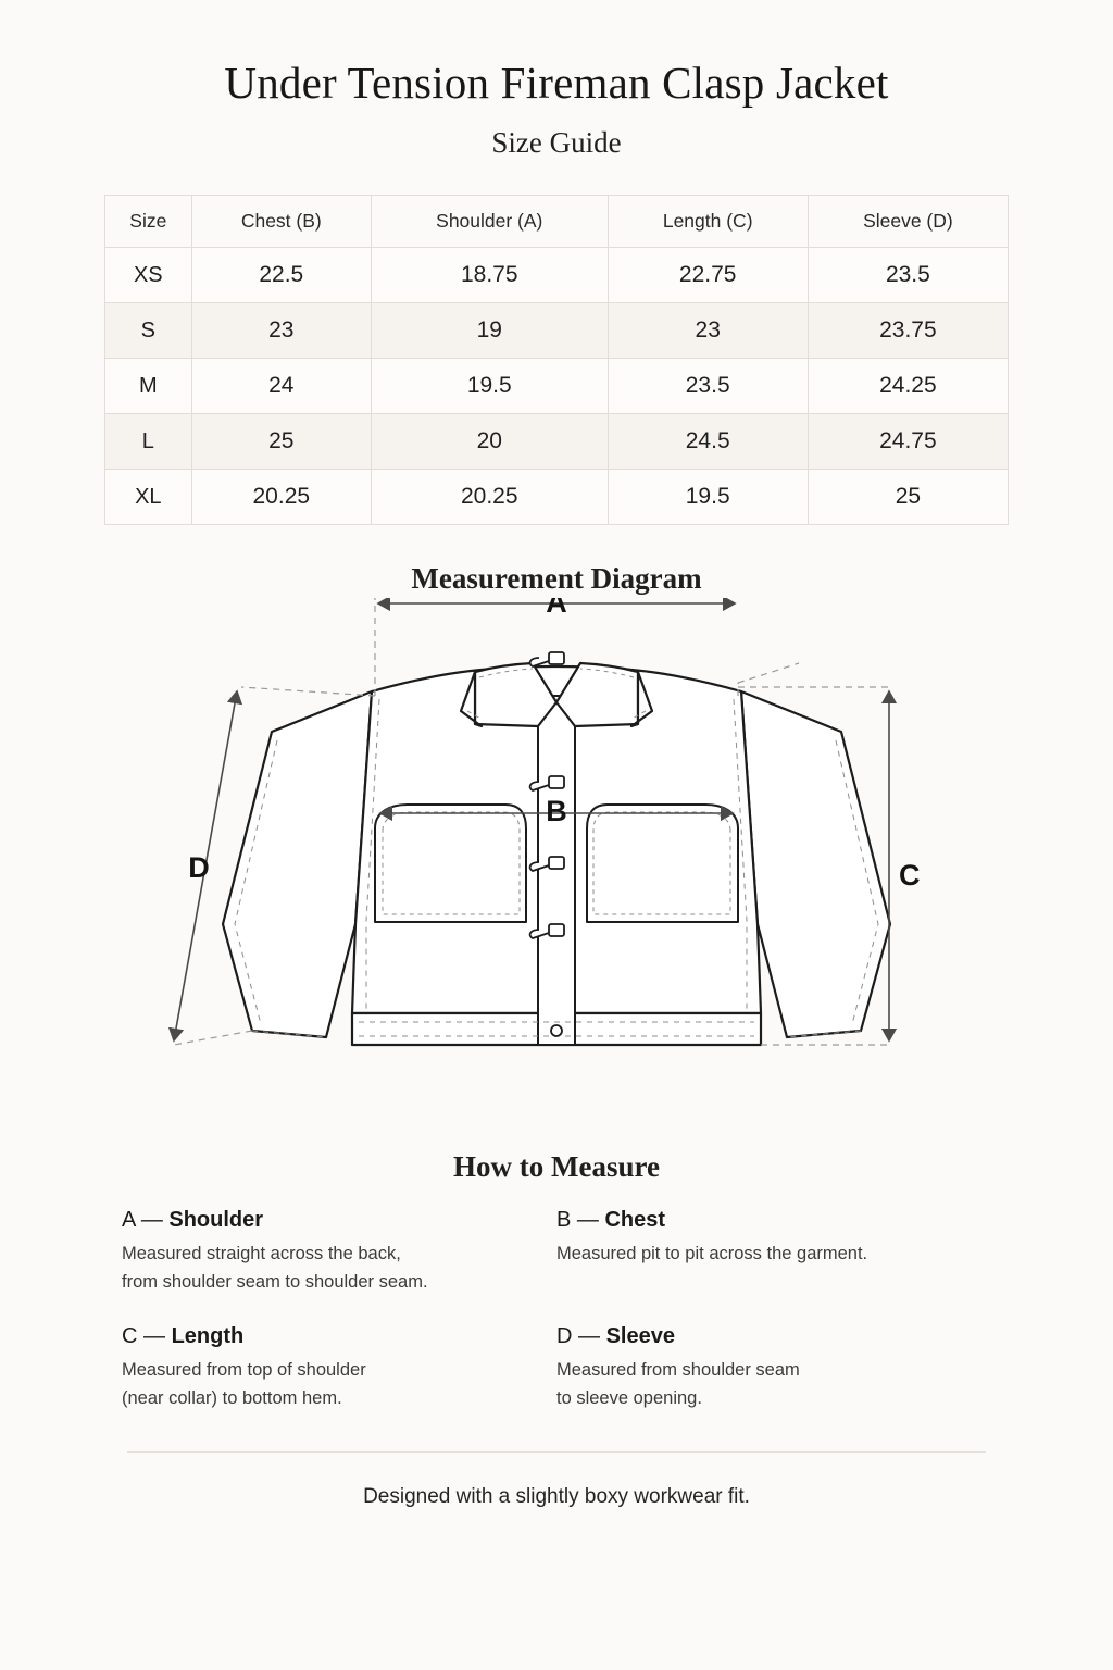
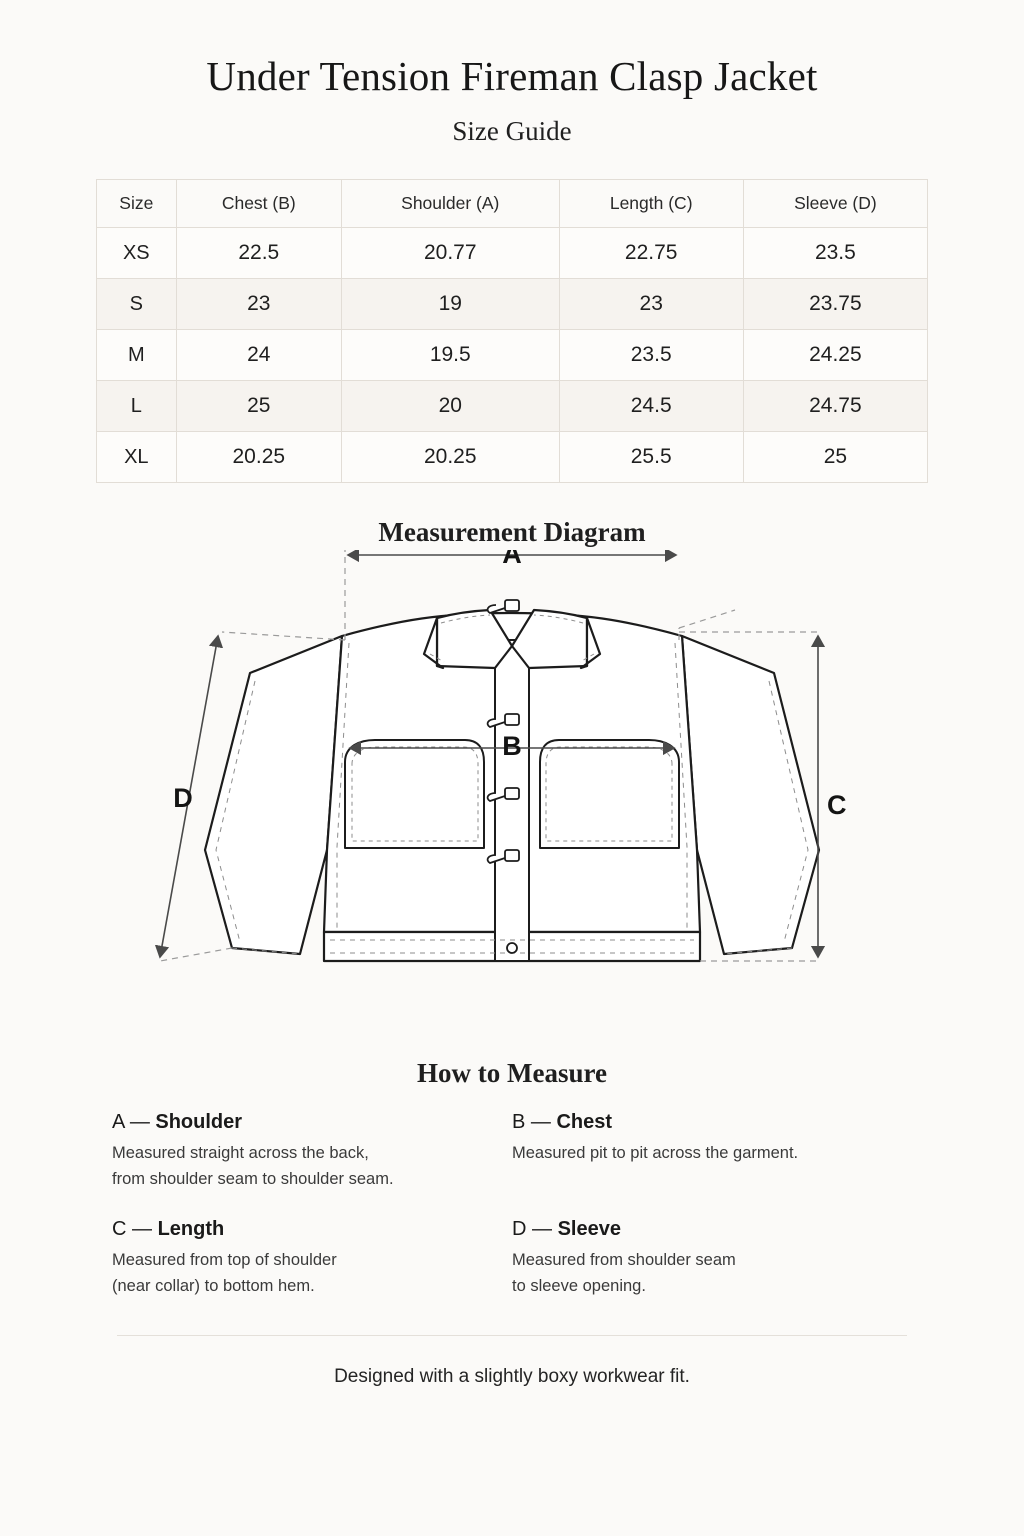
  Under Tension Fireman Clasp Jacket
  Size Guide
  Size	Chest (B)	Shoulder (A)	Length (C)	Sleeve (D)
- XS	22.5	18.75	22.75	23.5
+ XS	22.5	20.77	22.75	23.5
  S	23	19	23	23.75
  M	24	19.5	23.5	24.25
  L	25	20	24.5	24.75
- XL	20.25	20.25	19.5	25
+ XL	20.25	20.25	25.5	25
  Measurement Diagram
  A
  B
  C
  D
  How to Measure
  A — Shoulder
  Measured straight across the back,
  from shoulder seam to shoulder seam.
  B — Chest
  Measured pit to pit across the garment.
  C — Length
  Measured from top of shoulder
  (near collar) to bottom hem.
  D — Sleeve
  Measured from shoulder seam
  to sleeve opening.
  Designed with a slightly boxy workwear fit.
